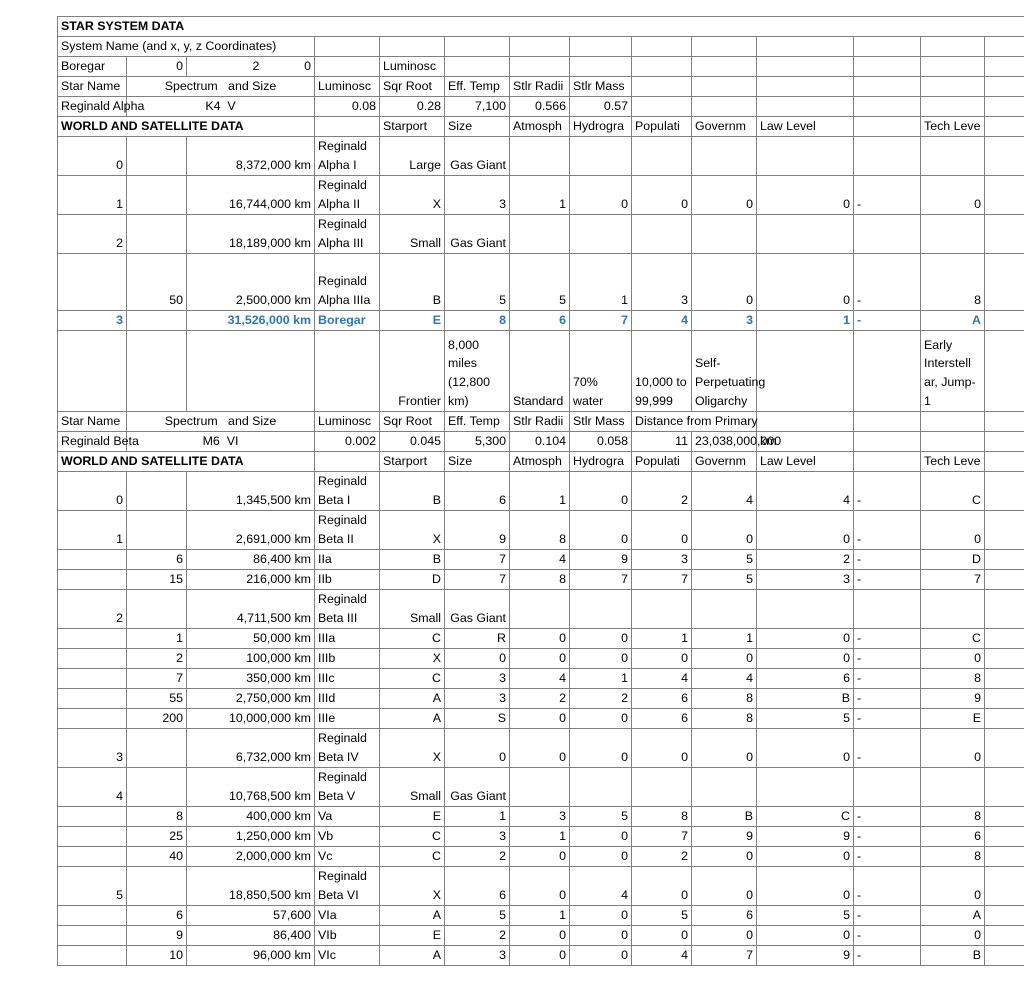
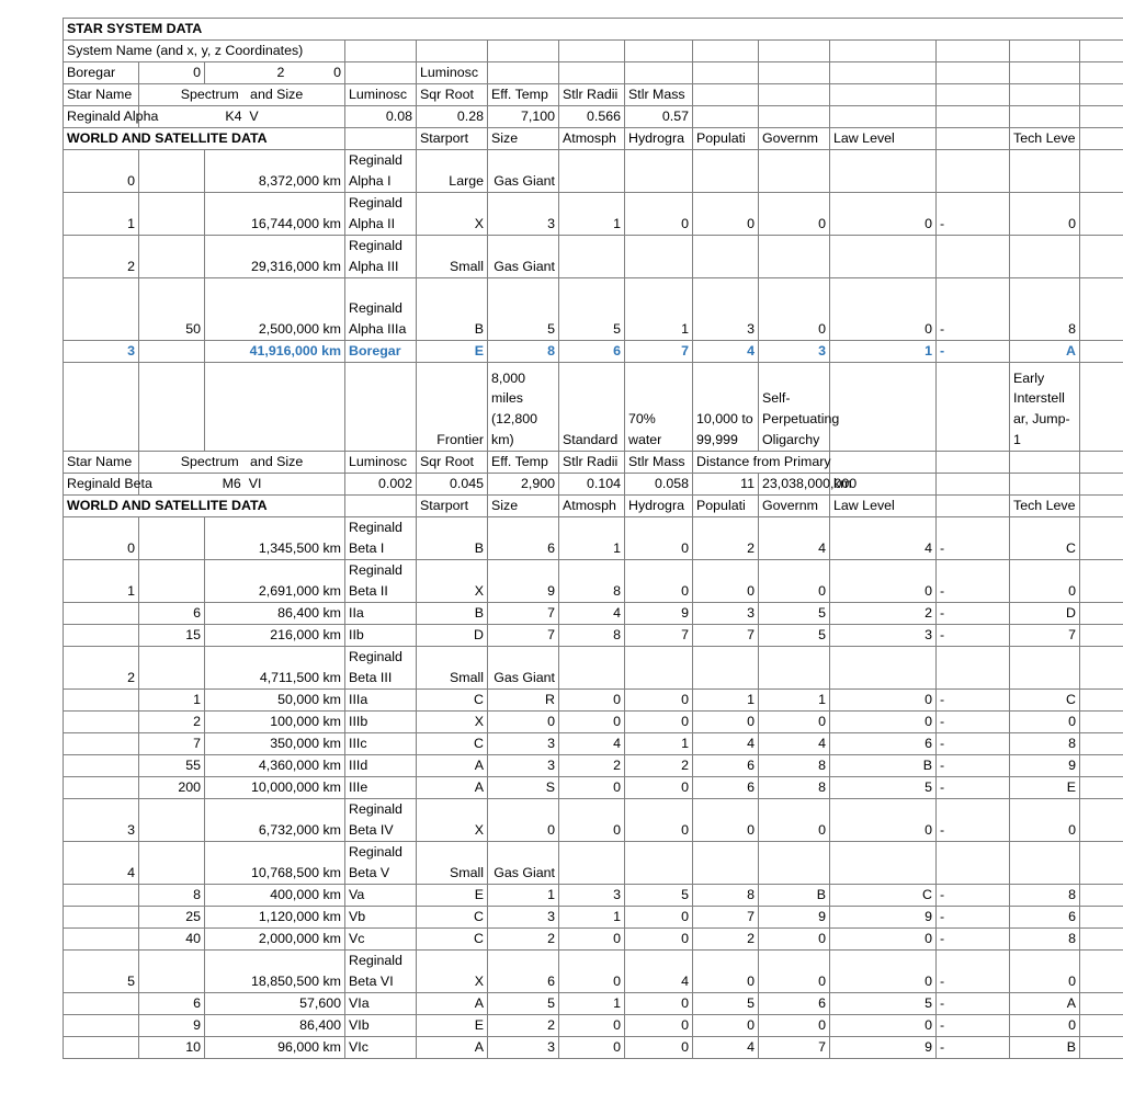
  STAR SYSTEM DATA
  System Name (and x, y, z Coordinates)
  Boregar	0	2 0		Luminosc
  Star Name	Spectrum and Size	Luminosc	Sqr Root	Eff. Temp	Stlr Radii	Stlr Mass
  Reginald Alpha	K4 V	0.08	0.28	7,100	0.566	0.57
  WORLD AND SATELLITE DATA		Starport	Size	Atmosph	Hydrogra	Populati	Governm	Law Level		Tech Leve
  0		8,372,000 km	ReginaldAlpha I	Large	Gas Giant
  1		16,744,000 km	ReginaldAlpha II	X	3	1	0	0	0	0	-	0
- 2		18,189,000 km	ReginaldAlpha III	Small	Gas Giant
+ 2		29,316,000 km	ReginaldAlpha III	Small	Gas Giant
  	50	2,500,000 km	ReginaldAlpha IIIa	B	5	5	1	3	0	0	-	8
- 3		31,526,000 km	Boregar	E	8	6	7	4	3	1	-	A
+ 3		41,916,000 km	Boregar	E	8	6	7	4	3	1	-	A
  				Frontier	8,000miles(12,800km)	Standard	70%water	10,000 to99,999	Self-PerpetuatingOligarchy			EarlyInterstellar, Jump-1
  Star Name	Spectrum and Size	Luminosc	Sqr Root	Eff. Temp	Stlr Radii	Stlr Mass	Distance from Primary
- Reginald Beta	M6 VI	0.002	0.045	5,300	0.104	0.058	11	23,038,000,0	km
+ Reginald Beta	M6 VI	0.002	0.045	2,900	0.104	0.058	11	23,038,000,0	km
  WORLD AND SATELLITE DATA		Starport	Size	Atmosph	Hydrogra	Populati	Governm	Law Level		Tech Leve
  0		1,345,500 km	ReginaldBeta I	B	6	1	0	2	4	4	-	C
  1		2,691,000 km	ReginaldBeta II	X	9	8	0	0	0	0	-	0
  	6	86,400 km	IIa	B	7	4	9	3	5	2	-	D
  	15	216,000 km	IIb	D	7	8	7	7	5	3	-	7
  2		4,711,500 km	ReginaldBeta III	Small	Gas Giant
  	1	50,000 km	IIIa	C	R	0	0	1	1	0	-	C
  	2	100,000 km	IIIb	X	0	0	0	0	0	0	-	0
  	7	350,000 km	IIIc	C	3	4	1	4	4	6	-	8
- 	55	2,750,000 km	IIId	A	3	2	2	6	8	B	-	9
+ 	55	4,360,000 km	IIId	A	3	2	2	6	8	B	-	9
  	200	10,000,000 km	IIIe	A	S	0	0	6	8	5	-	E
  3		6,732,000 km	ReginaldBeta IV	X	0	0	0	0	0	0	-	0
  4		10,768,500 km	ReginaldBeta V	Small	Gas Giant
  	8	400,000 km	Va	E	1	3	5	8	B	C	-	8
- 	25	1,250,000 km	Vb	C	3	1	0	7	9	9	-	6
+ 	25	1,120,000 km	Vb	C	3	1	0	7	9	9	-	6
  	40	2,000,000 km	Vc	C	2	0	0	2	0	0	-	8
  5		18,850,500 km	ReginaldBeta VI	X	6	0	4	0	0	0	-	0
  	6	57,600	VIa	A	5	1	0	5	6	5	-	A
  	9	86,400	VIb	E	2	0	0	0	0	0	-	0
  	10	96,000 km	VIc	A	3	0	0	4	7	9	-	B
